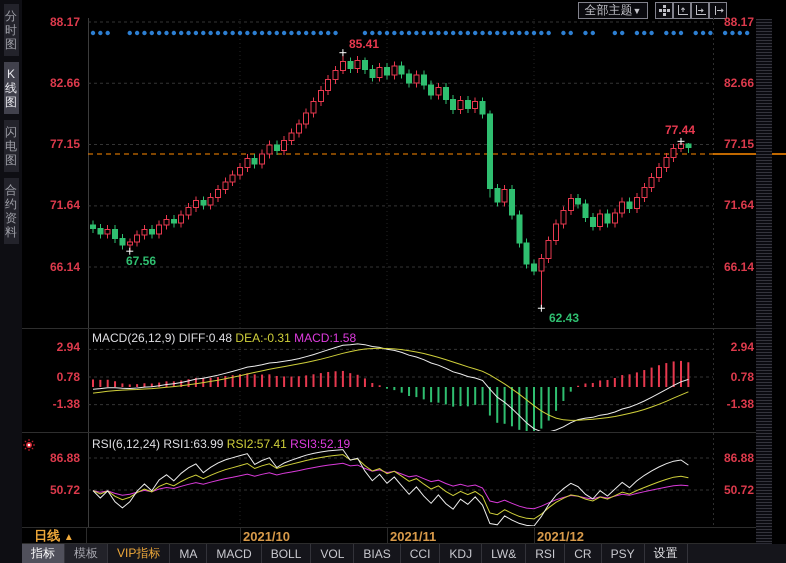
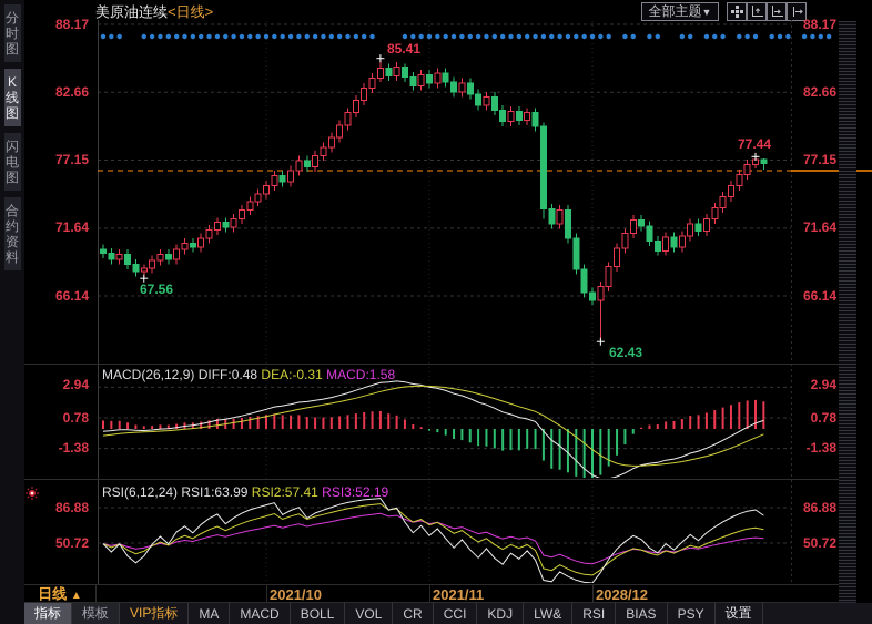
  分时图
  K线图
  闪电图
  合约资料
+ 美原油连续<日线>
  全部主题▼
  88.17
  82.66
  77.15
  71.64
  66.14
  88.17
  82.66
  77.15
  71.64
  66.14
  MACD(26,12,9) DIFF:0.48 DEA:-0.31 MACD:1.58
  2.94
  0.78
  -1.38
  2.94
  0.78
  -1.38
  RSI(6,12,24) RSI1:63.99 RSI2:57.41 RSI3:52.19
  86.88
  50.72
  86.88
  50.72
  85.41
  67.56
  62.43
  77.44
  日线 ▲
  2021/10
  2021/11
- 2021/12
+ 2028/12
  指标
  模板
  VIP指标
  MA
  MACD
  BOLL
  VOL
- BIAS
+ CR
  CCI
  KDJ
  LW&
  RSI
- CR
+ BIAS
  PSY
  设置
